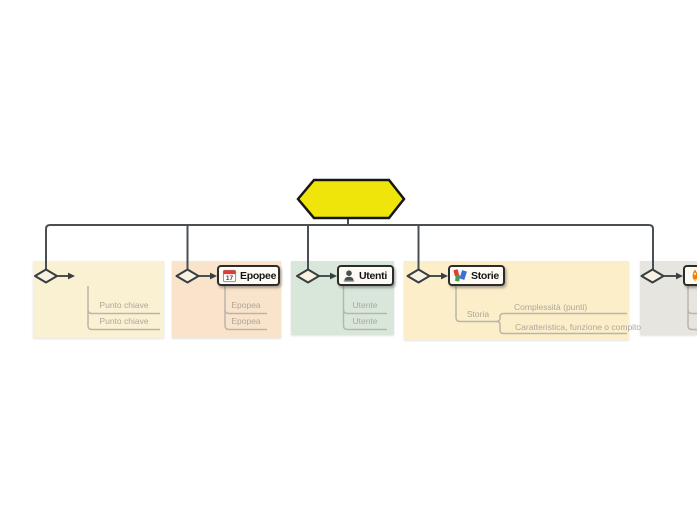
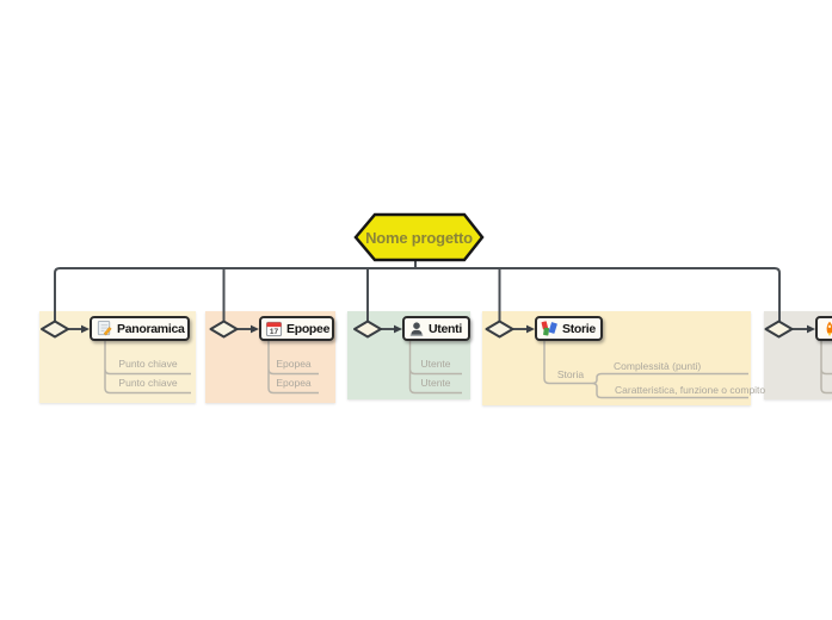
+ Nome progetto
+ Panoramica
  Epopee
  Utenti
  Storie
  Punto chiave
  Punto chiave
  Epopea
  Epopea
  Utente
  Utente
  Storia
  Complessità (punti)
  Caratteristica, funzione o compito
